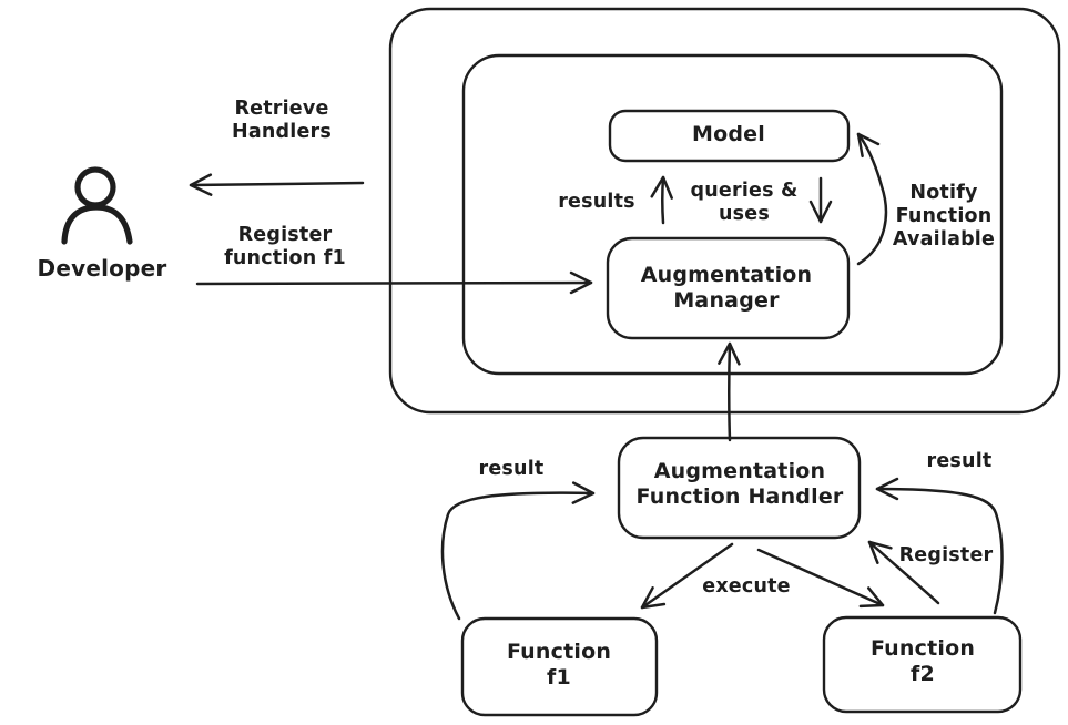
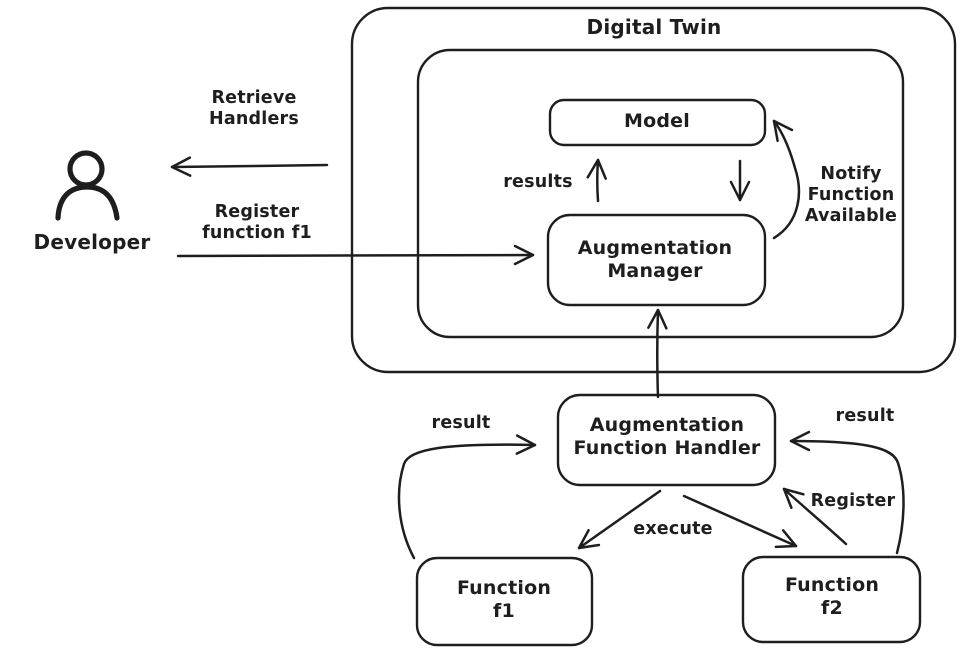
+ Digital Twin
  Model
  Augmentation
  Manager
  Augmentation
  Function Handler
  Function
  f1
  Function
  f2
  Developer
  Retrieve
  Handlers
  Register
  function f1
  results
- queries &
- uses
  Notify
  Function
  Available
  result
  result
  Register
  execute
